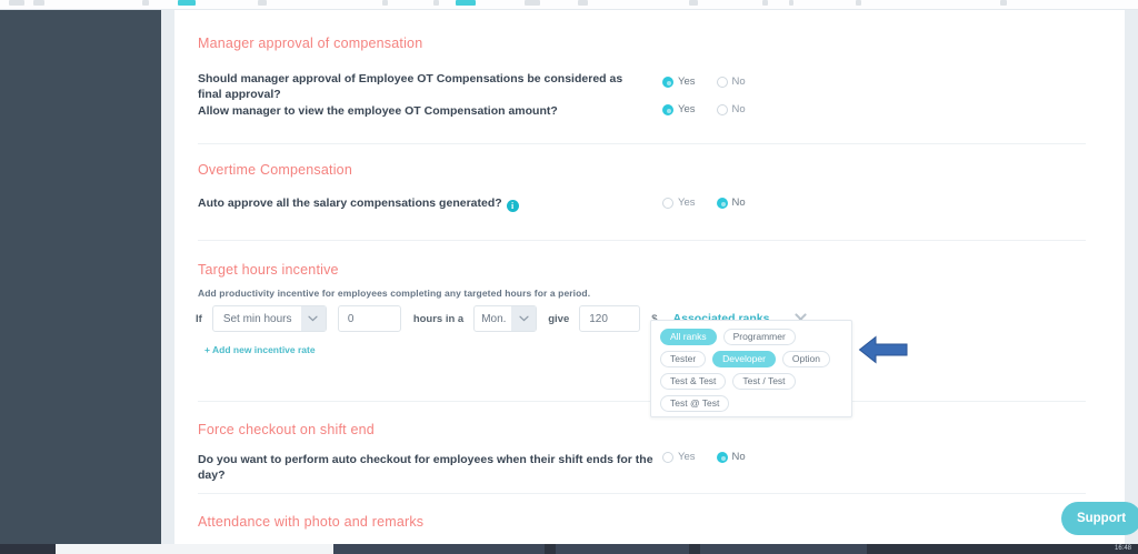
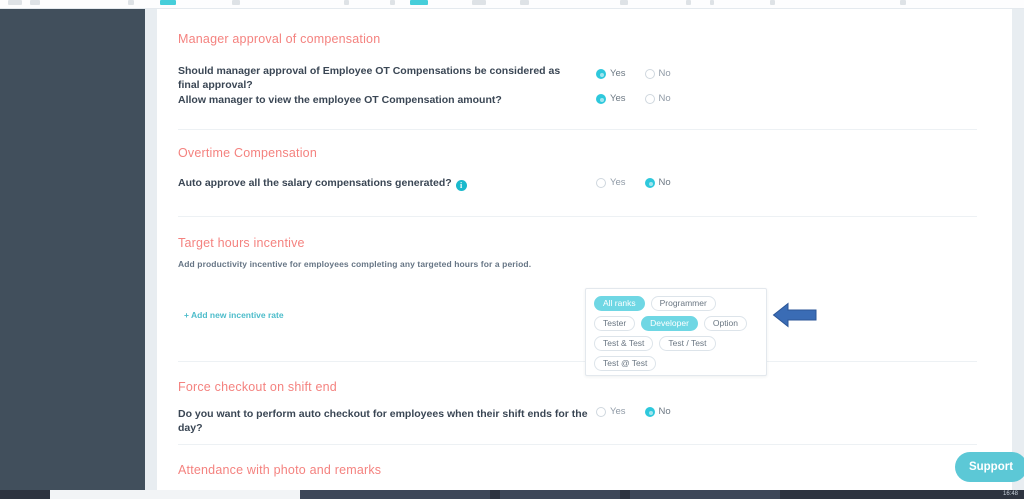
  Manager approval of compensation
  Should manager approval of Employee OT Compensations be considered as final approval?
  Yes
  No
  Allow manager to view the employee OT Compensation amount?
  Yes
  No
  Overtime Compensation
  Auto approve all the salary compensations generated? i
  Yes
  No
  Target hours incentive
  Add productivity incentive for employees completing any targeted hours for a period.
- If
- Set min hours
- 0
- hours in a
- Mon.
- give
- 120
- $
- Associated ranks
  + Add new incentive rate
  Force checkout on shift end
  Do you want to perform auto checkout for employees when their shift ends for the day?
  Yes
  No
  Attendance with photo and remarks
  All ranks
  Programmer
  Tester
  Developer
  Option
  Test & Test
  Test / Test
  Test @ Test
  Support
